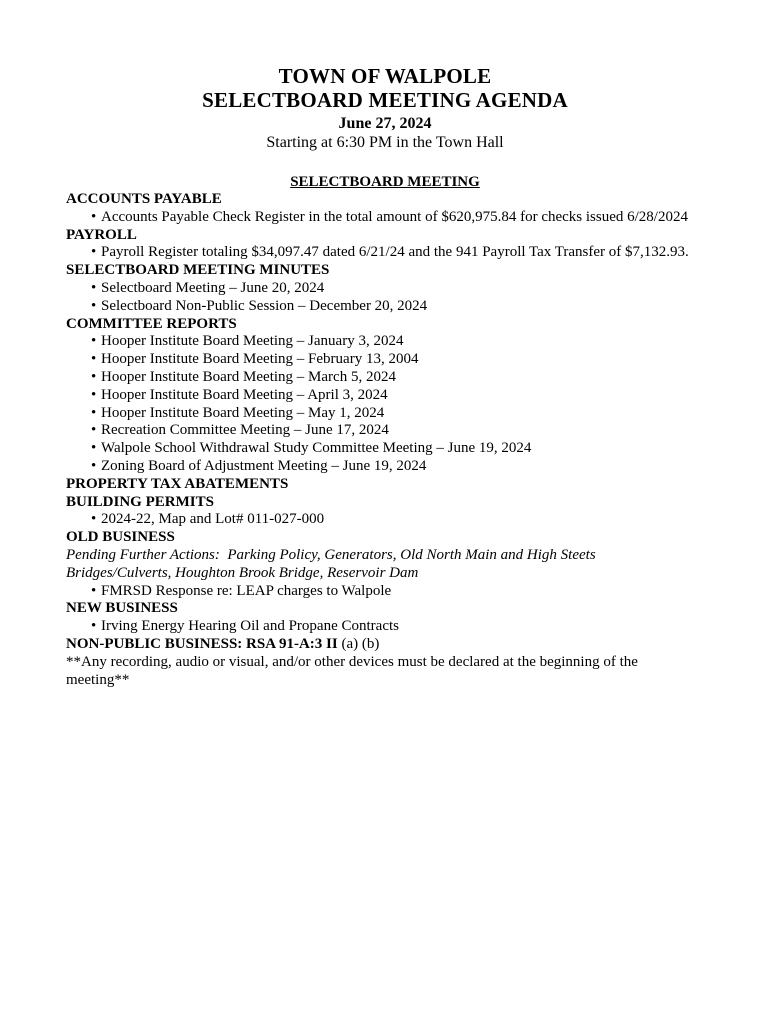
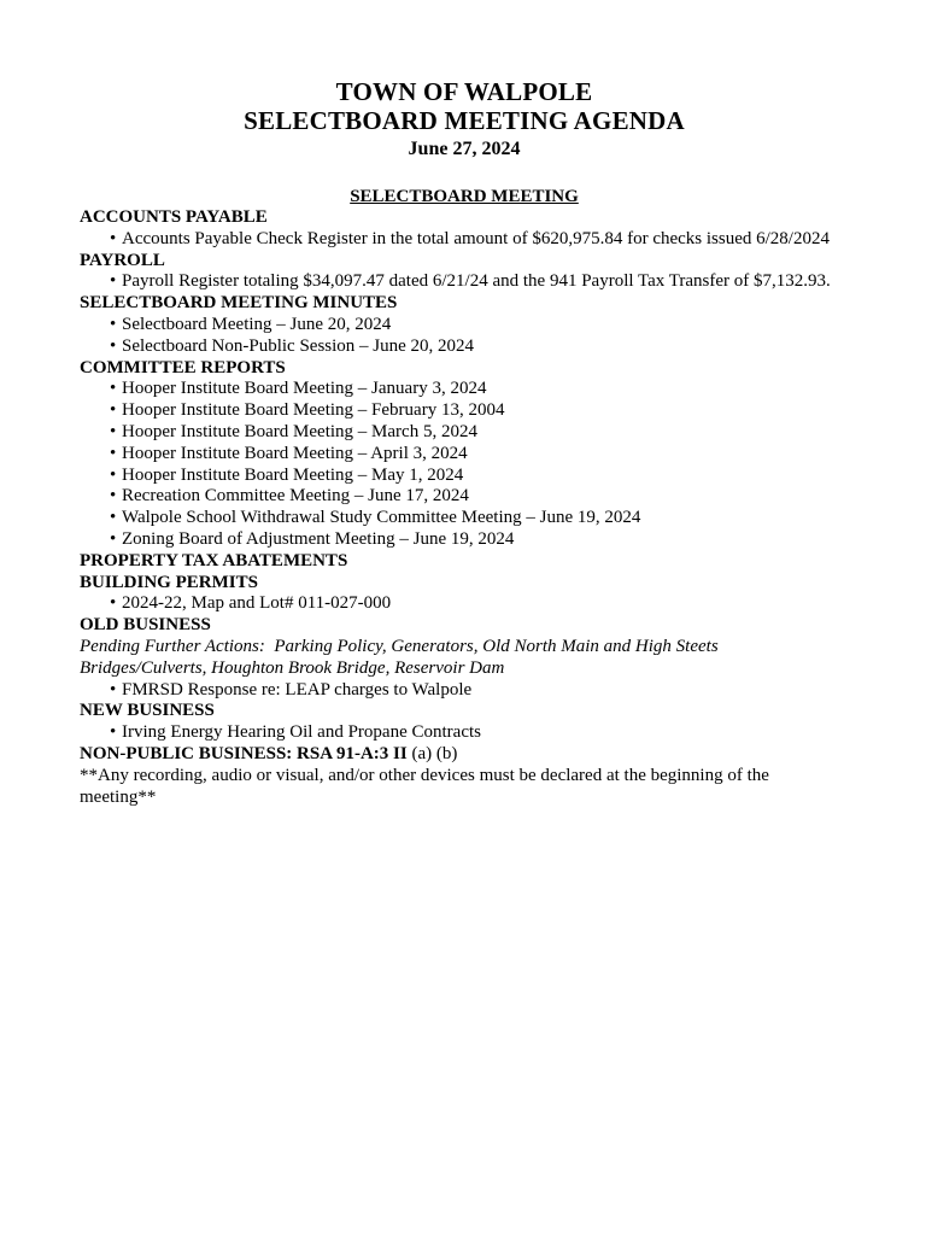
  TOWN OF WALPOLE
  SELECTBOARD MEETING AGENDA
  June 27, 2024
- Starting at 6:30 PM in the Town Hall
  SELECTBOARD MEETING
  ACCOUNTS PAYABLE
  • Accounts Payable Check Register in the total amount of $620,975.84 for checks issued 6/28/2024
  PAYROLL
  • Payroll Register totaling $34,097.47 dated 6/21/24 and the 941 Payroll Tax Transfer of $7,132.93.
  SELECTBOARD MEETING MINUTES
  • Selectboard Meeting – June 20, 2024
- • Selectboard Non-Public Session – December 20, 2024
+ • Selectboard Non-Public Session – June 20, 2024
  COMMITTEE REPORTS
  • Hooper Institute Board Meeting – January 3, 2024
  • Hooper Institute Board Meeting – February 13, 2004
  • Hooper Institute Board Meeting – March 5, 2024
  • Hooper Institute Board Meeting – April 3, 2024
  • Hooper Institute Board Meeting – May 1, 2024
  • Recreation Committee Meeting – June 17, 2024
  • Walpole School Withdrawal Study Committee Meeting – June 19, 2024
  • Zoning Board of Adjustment Meeting – June 19, 2024
  PROPERTY TAX ABATEMENTS
  BUILDING PERMITS
  • 2024-22, Map and Lot# 011-027-000
  OLD BUSINESS
  Pending Further Actions: Parking Policy, Generators, Old North Main and High Steets Bridges/Culverts, Houghton Brook Bridge, Reservoir Dam
  • FMRSD Response re: LEAP charges to Walpole
  NEW BUSINESS
  • Irving Energy Hearing Oil and Propane Contracts
  NON-PUBLIC BUSINESS: RSA 91-A:3 II (a) (b)
  **Any recording, audio or visual, and/or other devices must be declared at the beginning of the meeting**
